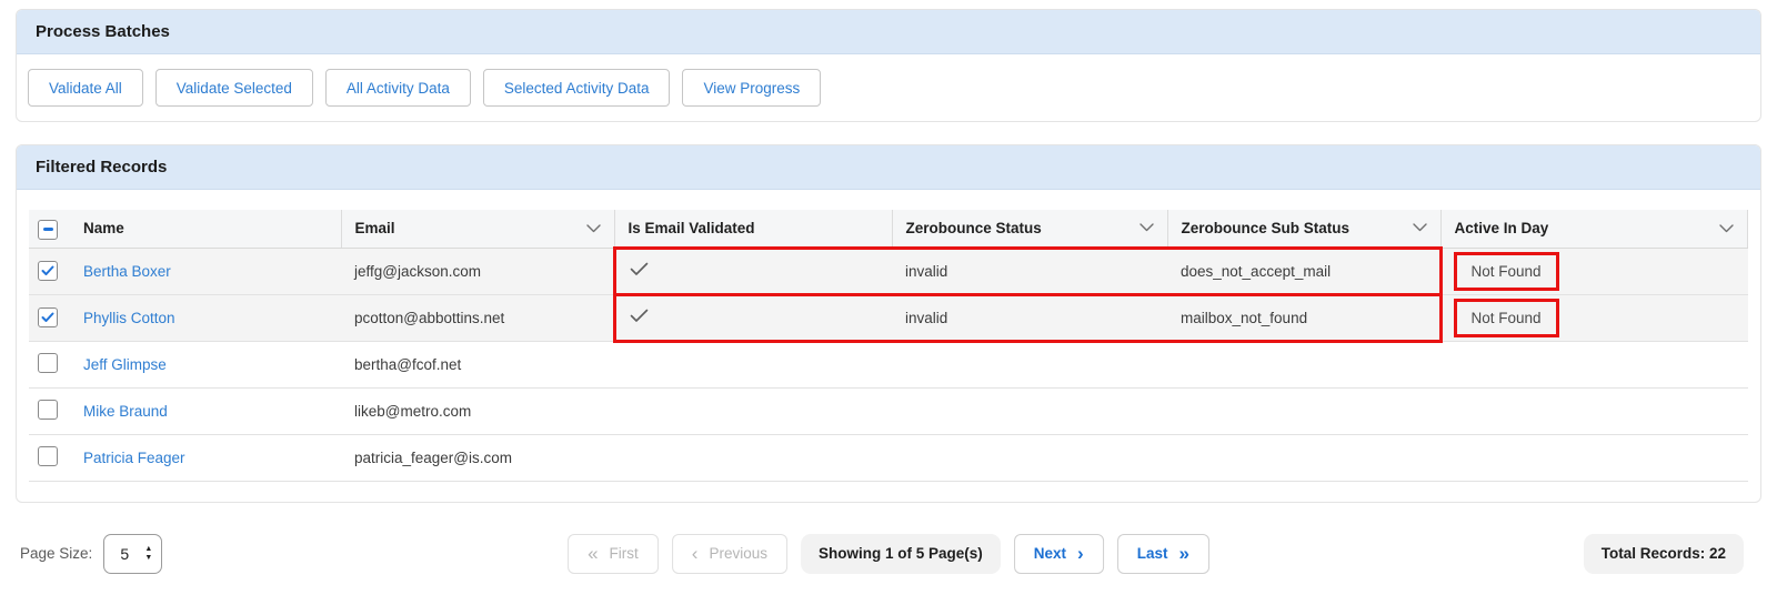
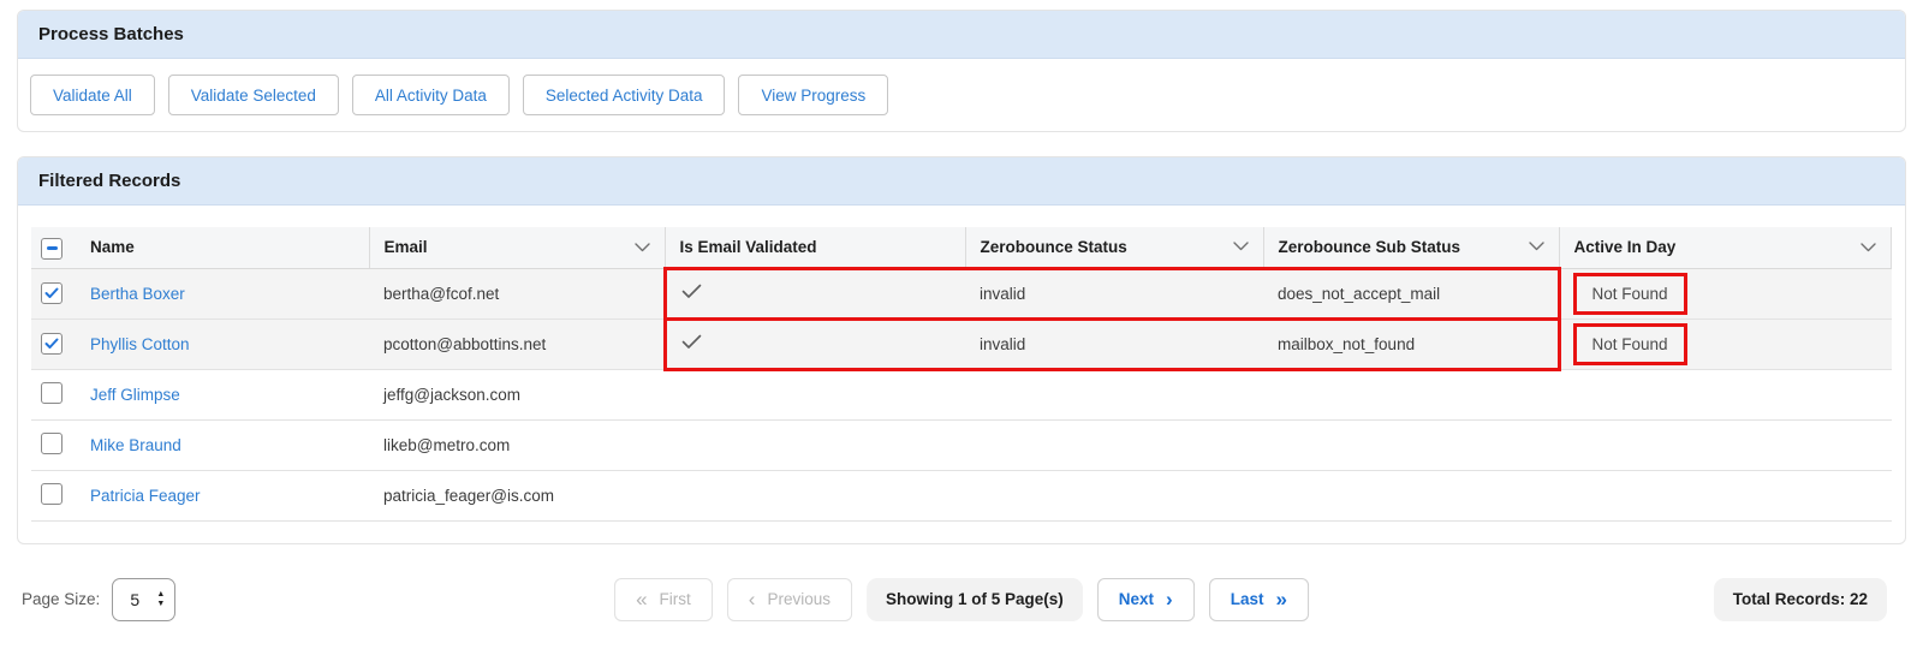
  Process Batches
  Validate All
  Validate Selected
  All Activity Data
  Selected Activity Data
  View Progress
  Filtered Records
  	Name	Email	Is Email Validated	Zerobounce Status	Zerobounce Sub Status	Active In Day
- 	Bertha Boxer	jeffg@jackson.com		invalid	does_not_accept_mail	Not Found
+ 	Bertha Boxer	bertha@fcof.net		invalid	does_not_accept_mail	Not Found
  	Phyllis Cotton	pcotton@abbottins.net		invalid	mailbox_not_found	Not Found
- 	Jeff Glimpse	bertha@fcof.net
+ 	Jeff Glimpse	jeffg@jackson.com
  	Mike Braund	likeb@metro.com
  	Patricia Feager	patricia_feager@is.com
  Page Size:
  5
  «
  First
  ‹
  Previous
  Showing 1 of 5 Page(s)
  Next
  ›
  Last
  »
  Total Records: 22
